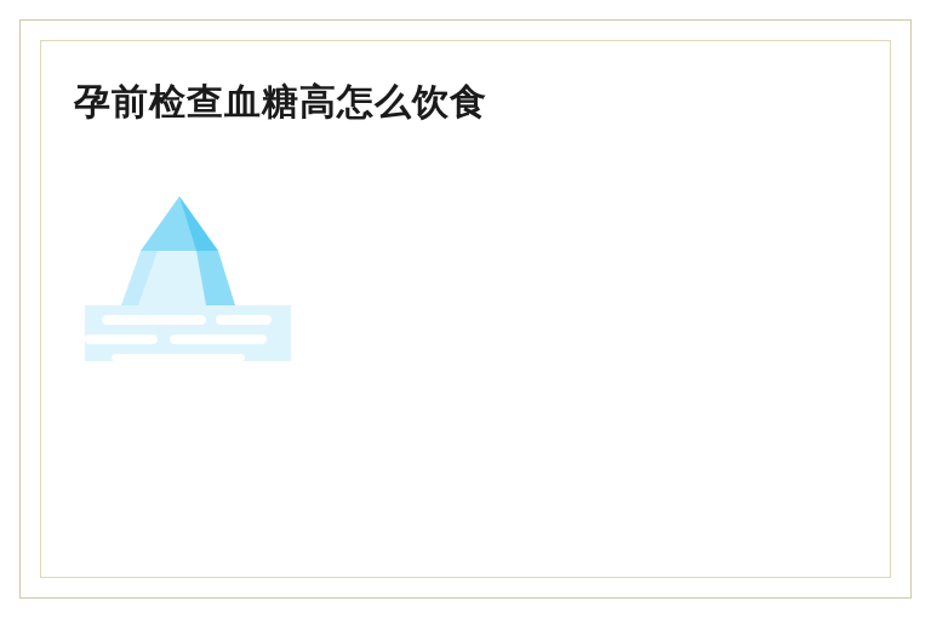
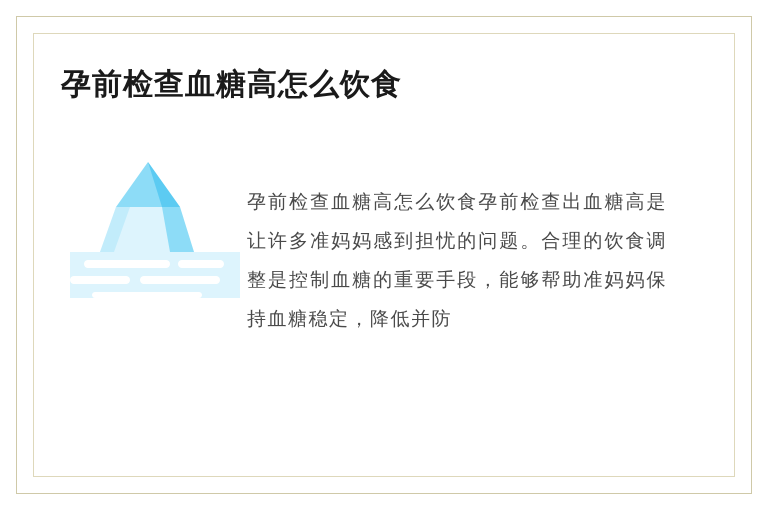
  孕前检查血糖高怎么饮食
+ 孕前检查血糖高怎么饮食孕前检查出血糖高是让许多准妈妈感到担忧的问题。合理的饮食调整是控制血糖的重要手段，能够帮助准妈妈保持血糖稳定，降低并防
